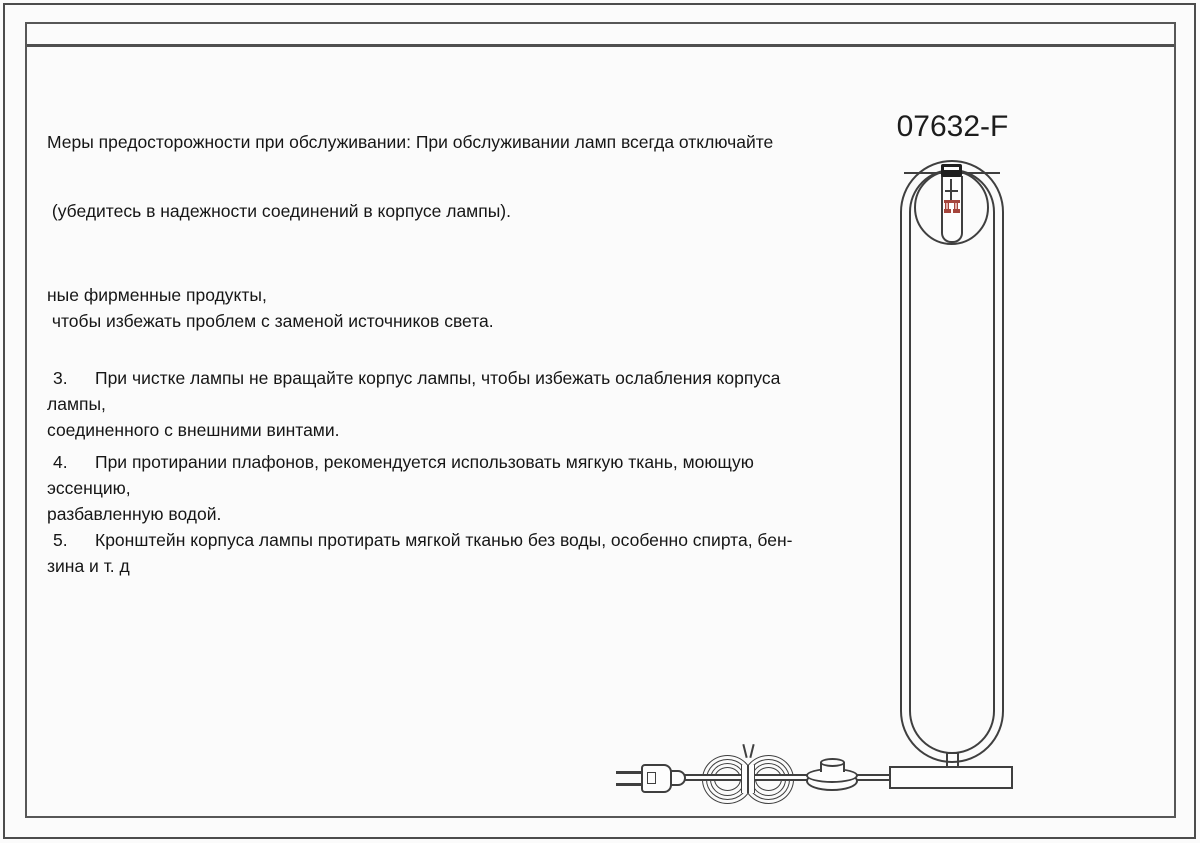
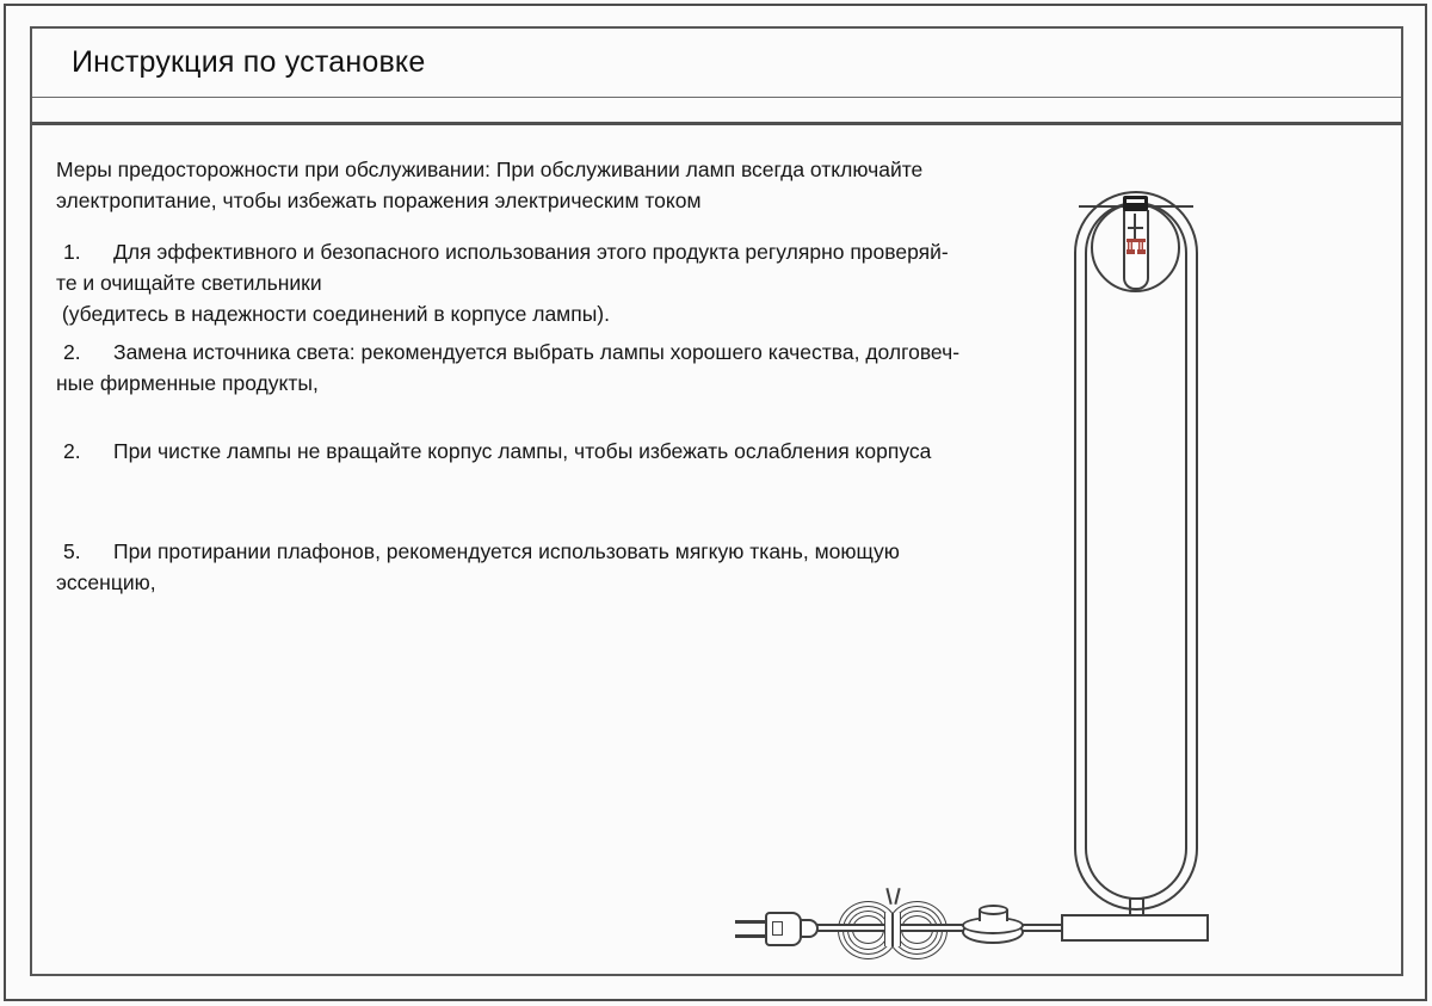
+ Инструкция по установке
  Меры предосторожности при обслуживании: При обслуживании ламп всегда отключайте
+ электропитание, чтобы избежать поражения электрическим током
+ 1. Для эффективного и безопасного использования этого продукта регулярно проверяй-
+ те и очищайте светильники
  (убедитесь в надежности соединений в корпусе лампы).
+ 2. Замена источника света: рекомендуется выбрать лампы хорошего качества, долговеч-
  ные фирменные продукты,
- чтобы избежать проблем с заменой источников света.
- 3. При чистке лампы не вращайте корпус лампы, чтобы избежать ослабления корпуса
+ 2. При чистке лампы не вращайте корпус лампы, чтобы избежать ослабления корпуса
- лампы,
- соединенного с внешними винтами.
- 4. При протирании плафонов, рекомендуется использовать мягкую ткань, моющую
+ 5. При протирании плафонов, рекомендуется использовать мягкую ткань, моющую
  эссенцию,
- разбавленную водой.
- 5. Кронштейн корпуса лампы протирать мягкой тканью без воды, особенно спирта, бен-
- зина и т. д
- 07632-F
